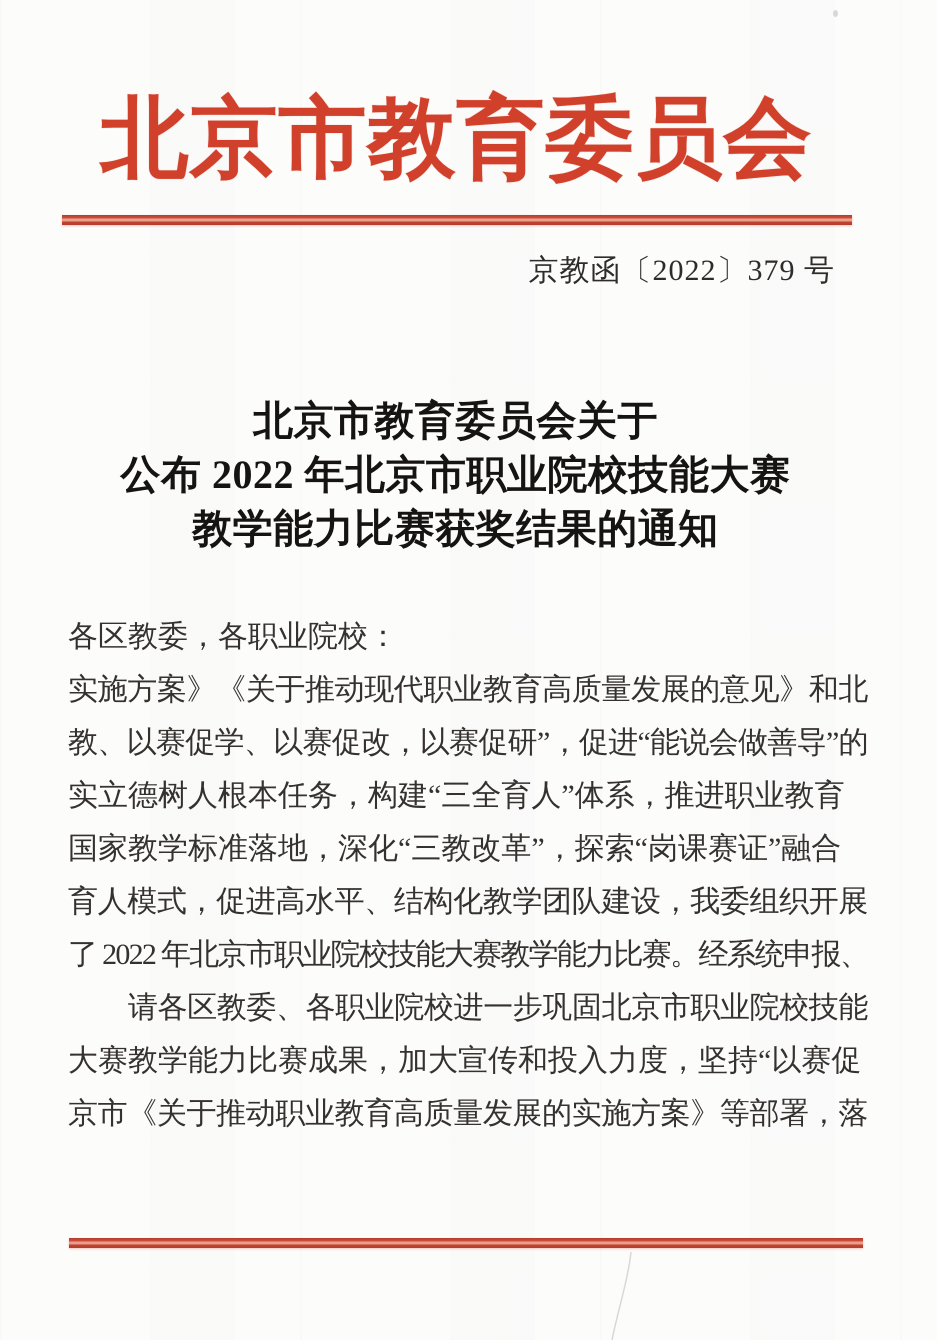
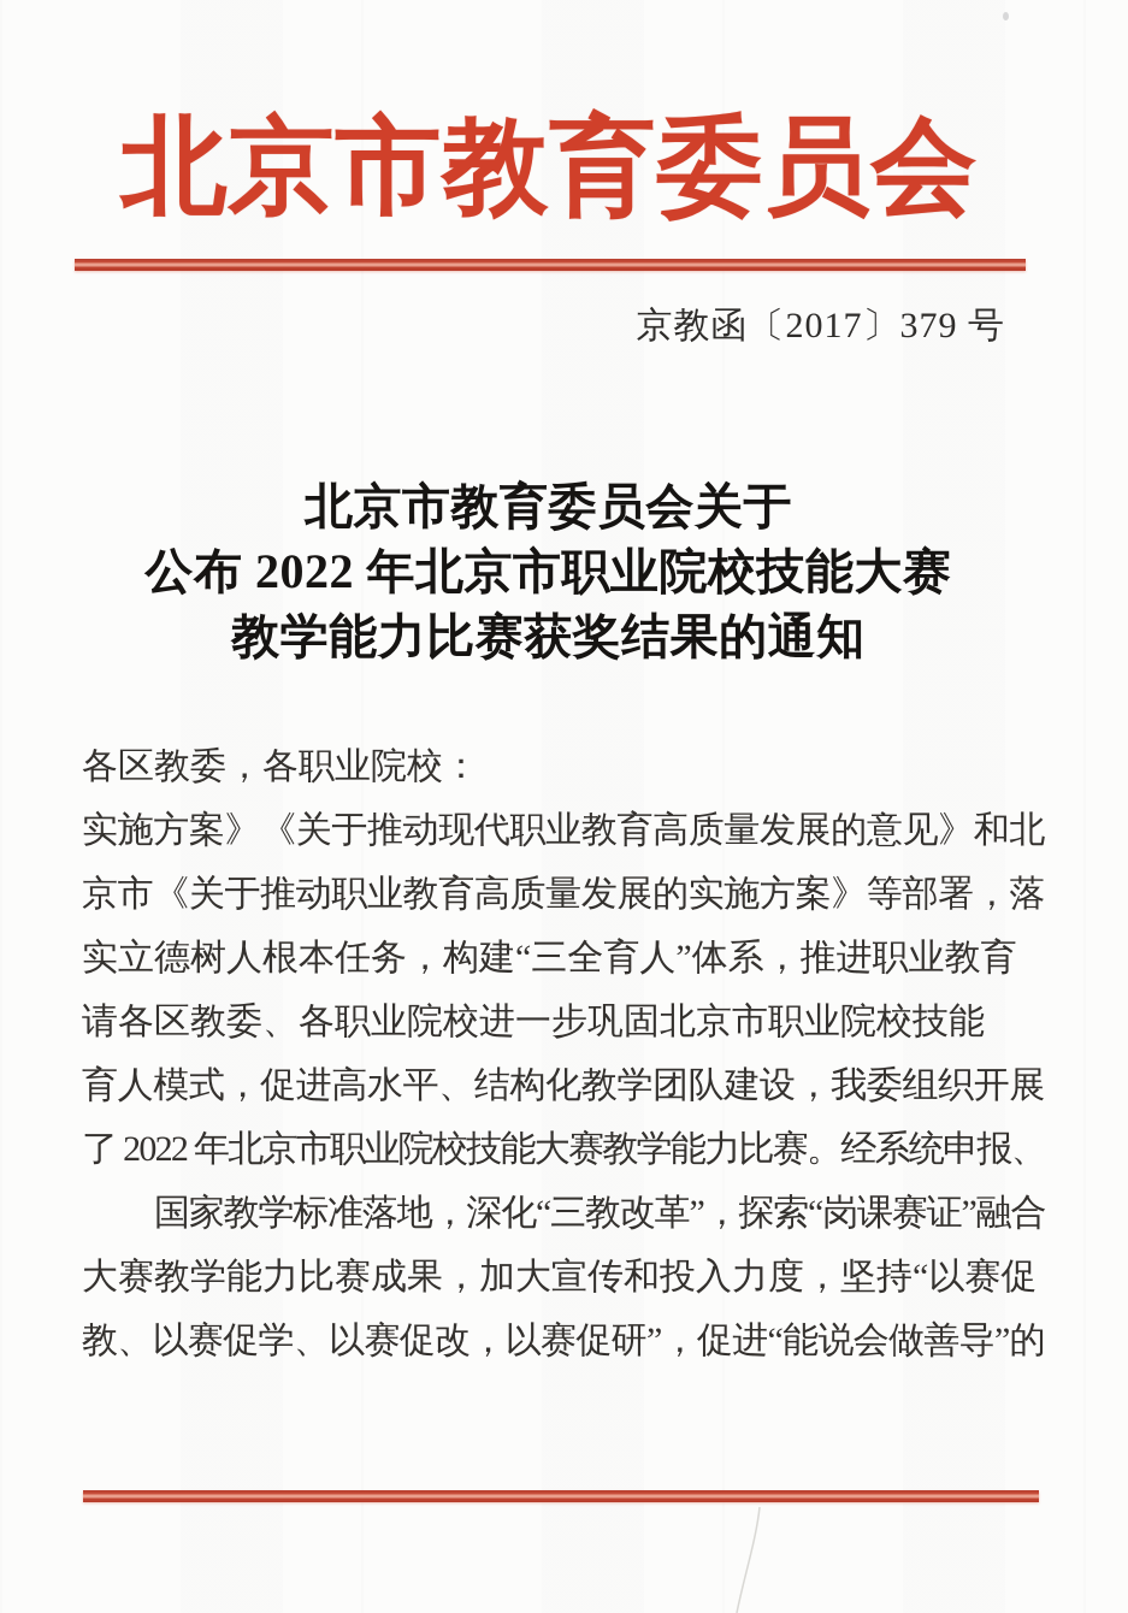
  北京市教育委员会
- 京教函〔2022〕379 号
+ 京教函〔2017〕379 号
  北京市教育委员会关于
  公布 2022 年北京市职业院校技能大赛
  教学能力比赛获奖结果的通知
  各区教委，各职业院校：
  实施方案》《关于推动现代职业教育高质量发展的意见》和北
- 教、以赛促学、以赛促改，以赛促研”，促进“能说会做善导”的
+ 京市《关于推动职业教育高质量发展的实施方案》等部署，落
  实立德树人根本任务，构建“三全育人”体系，推进职业教育
- 国家教学标准落地，深化“三教改革”，探索“岗课赛证”融合
+ 请各区教委、各职业院校进一步巩固北京市职业院校技能
  育人模式，促进高水平、结构化教学团队建设，我委组织开展
  了 2022 年北京市职业院校技能大赛教学能力比赛。经系统申报、
- 请各区教委、各职业院校进一步巩固北京市职业院校技能
+ 国家教学标准落地，深化“三教改革”，探索“岗课赛证”融合
  大赛教学能力比赛成果，加大宣传和投入力度，坚持“以赛促
- 京市《关于推动职业教育高质量发展的实施方案》等部署，落
+ 教、以赛促学、以赛促改，以赛促研”，促进“能说会做善导”的
